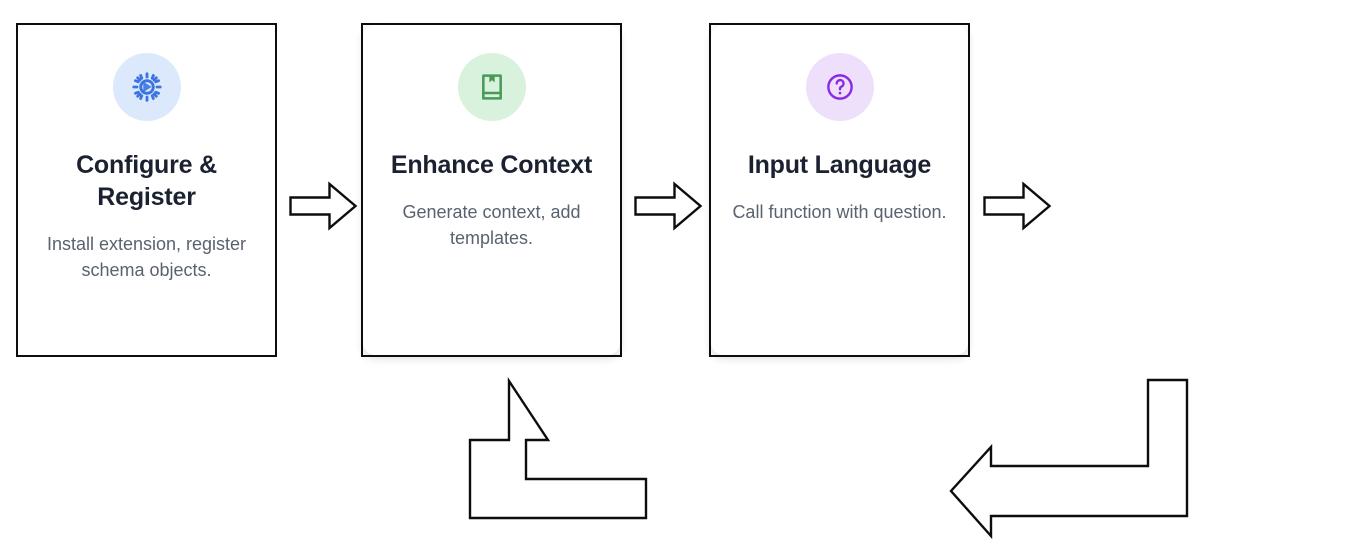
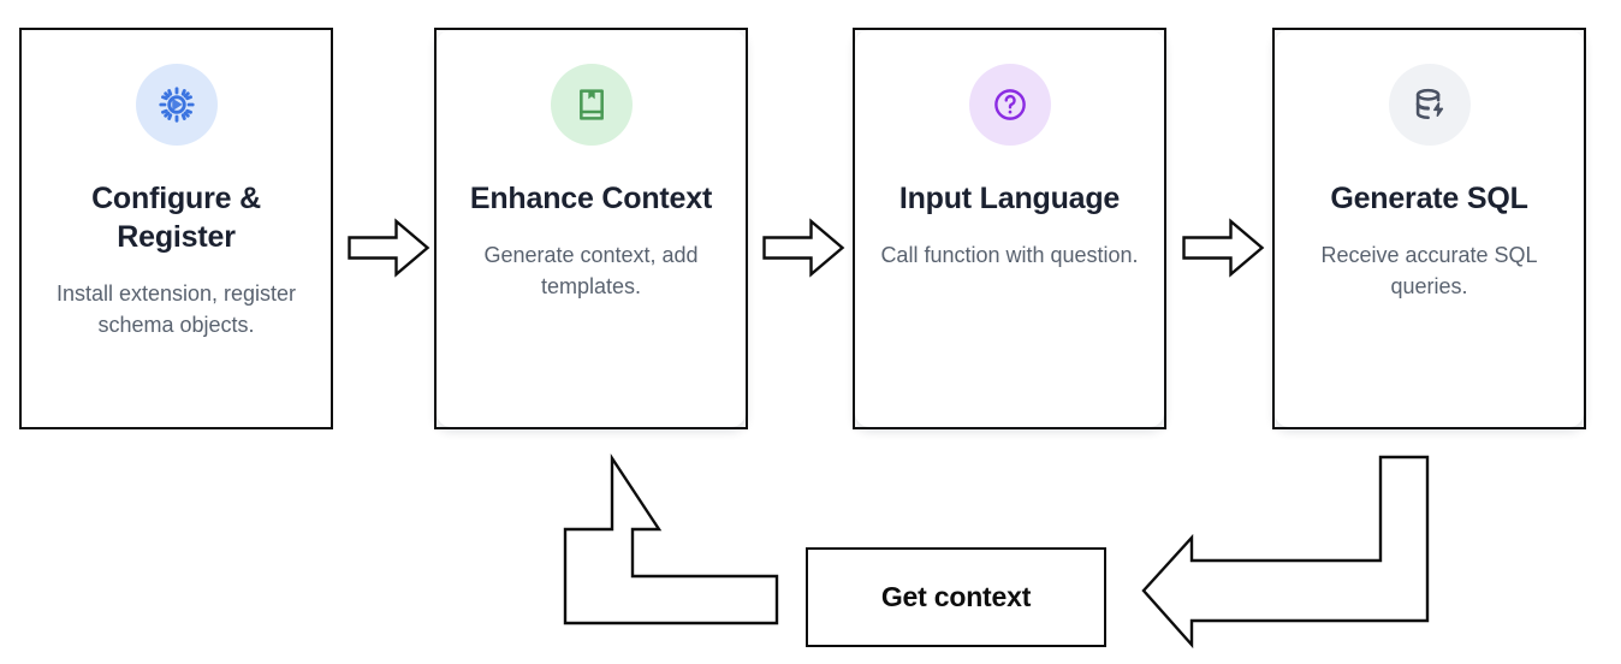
  Configure & Register
  Install extension, register schema objects.
  Enhance Context
  Generate context, add templates.
  Input Language
  Call function with question.
+ Generate SQL
+ Receive accurate SQL queries.
+ Get context
